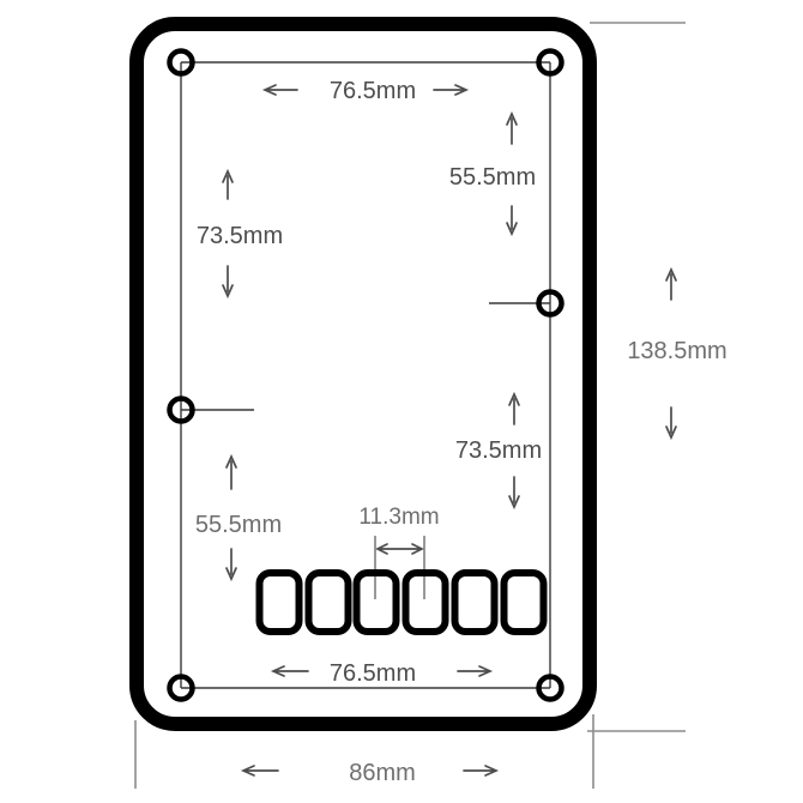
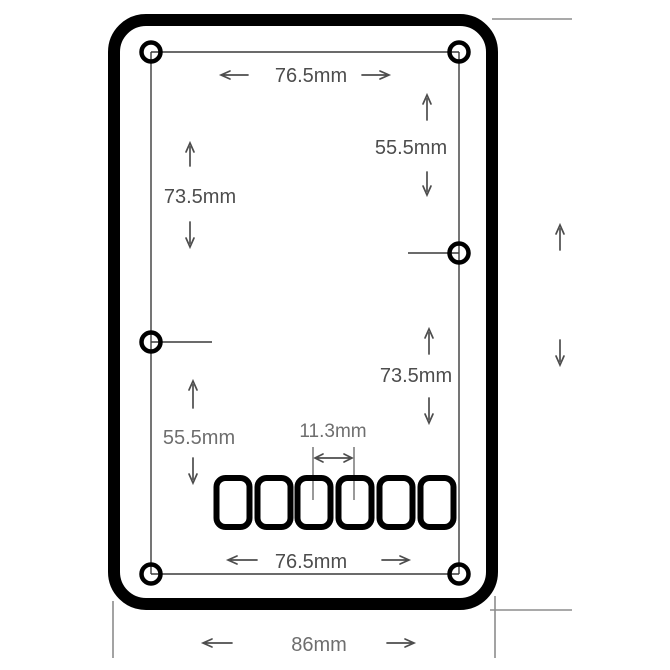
  76.5mm
  55.5mm
  73.5mm
- 138.5mm
  73.5mm
  55.5mm
  11.3mm
  76.5mm
  86mm
